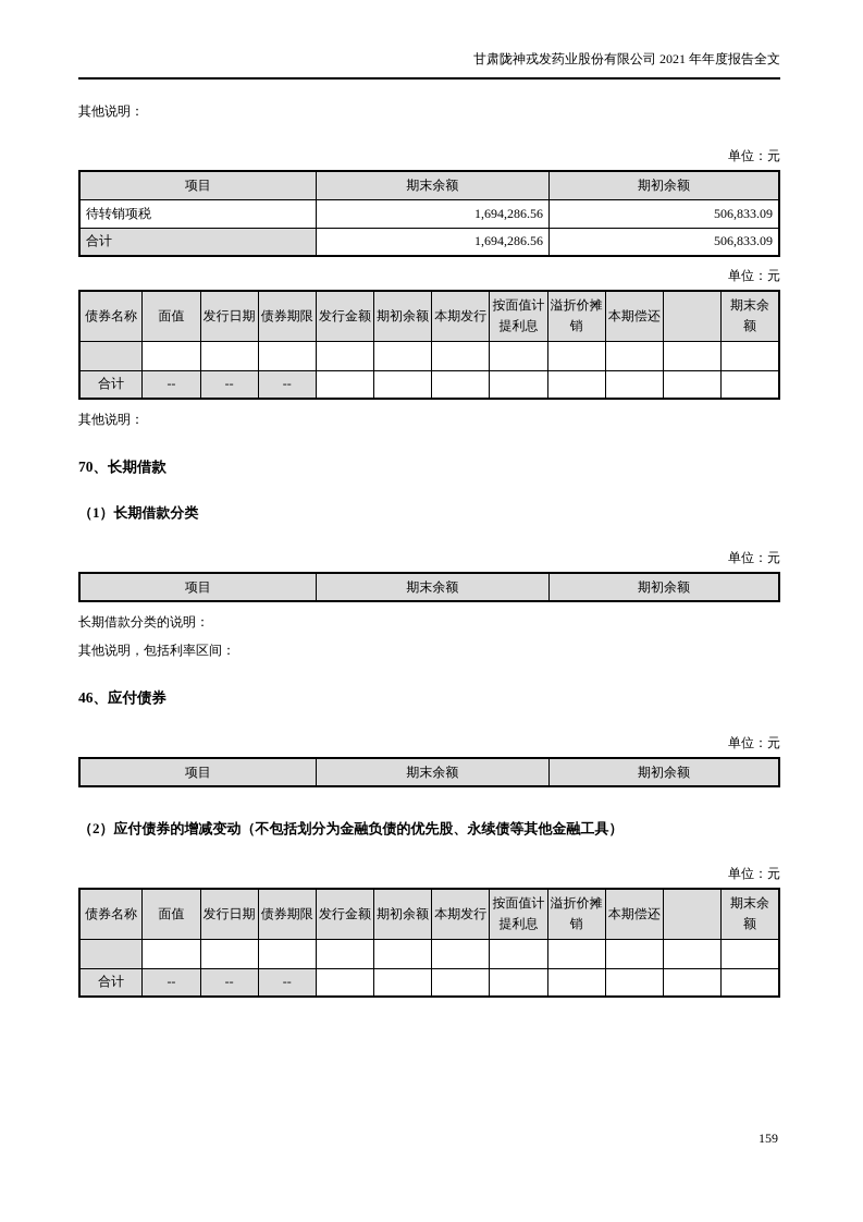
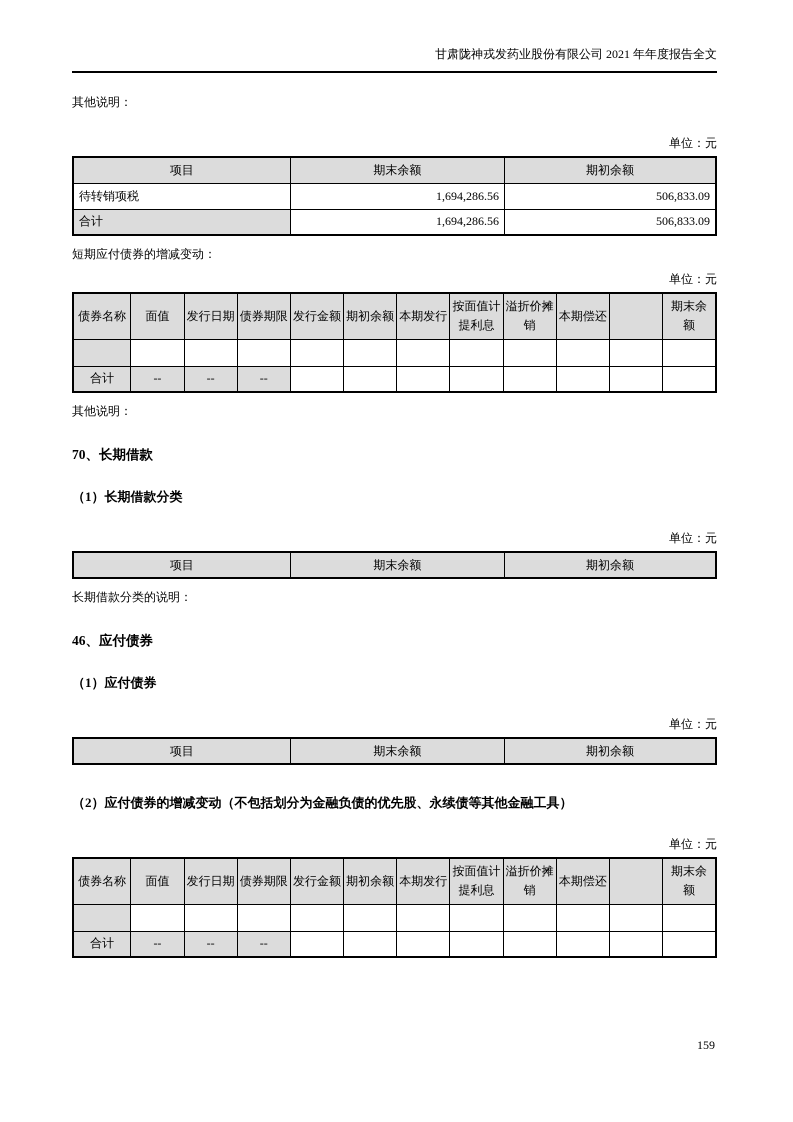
  甘肃陇神戎发药业股份有限公司 2021 年年度报告全文
  其他说明：
  单位：元
  项目	期末余额	期初余额
  待转销项税	1,694,286.56	506,833.09
  合计	1,694,286.56	506,833.09
+ 短期应付债券的增减变动：
  单位：元
  债券名称	面值	发行日期	债券期限	发行金额	期初余额	本期发行	按面值计提利息	溢折价摊销	本期偿还		期末余额
  合计	--	--	--
  其他说明：
  70、长期借款
  （1）长期借款分类
  单位：元
  项目	期末余额	期初余额
  长期借款分类的说明：
- 其他说明，包括利率区间：
  46、应付债券
+ （1）应付债券
  单位：元
  项目	期末余额	期初余额
  （2）应付债券的增减变动（不包括划分为金融负债的优先股、永续债等其他金融工具）
  单位：元
  债券名称	面值	发行日期	债券期限	发行金额	期初余额	本期发行	按面值计提利息	溢折价摊销	本期偿还		期末余额
  合计	--	--	--
  159
